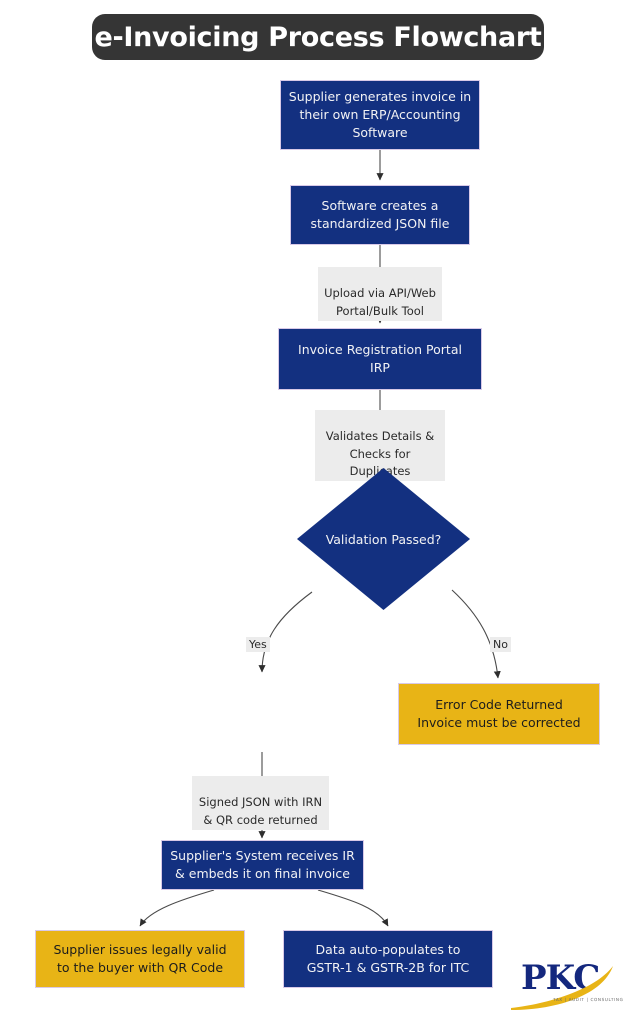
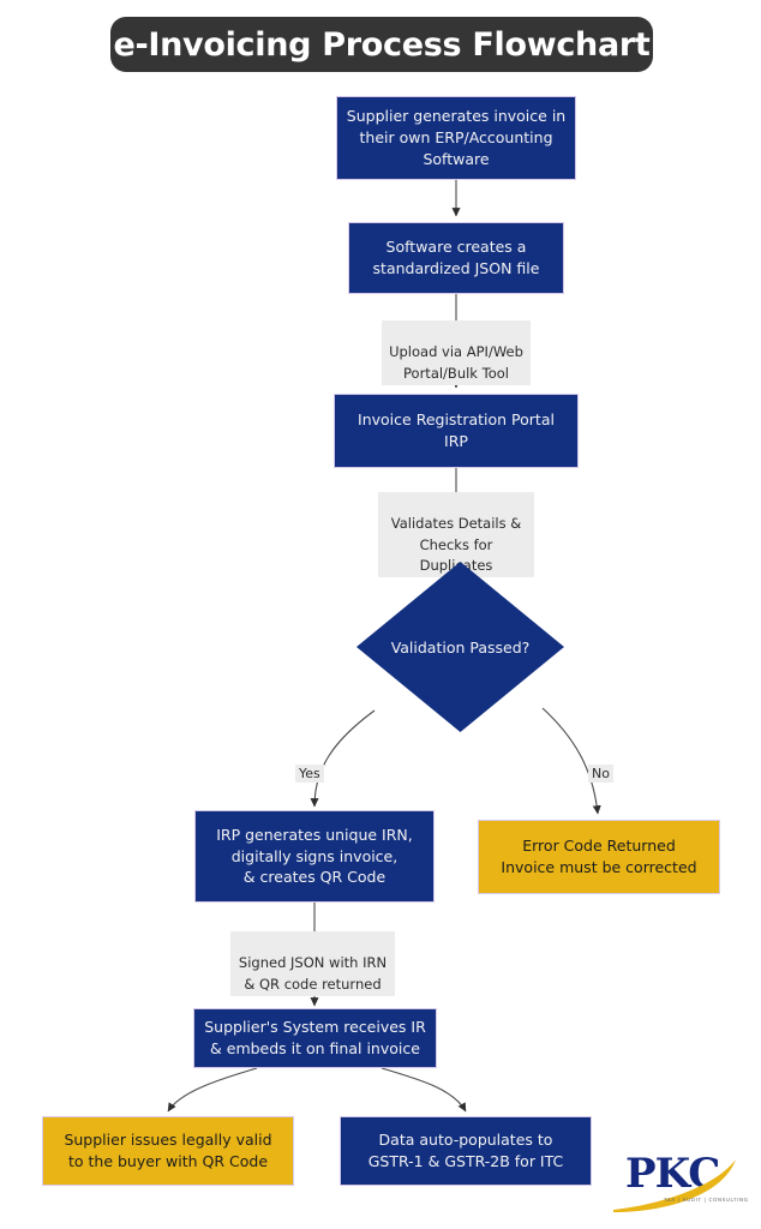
  e-Invoicing Process Flowchart
  Supplier generates invoice in
  their own ERP/Accounting
  Software
  Software creates a
  standardized JSON file
  Upload via API/Web
  Portal/Bulk Tool
  Invoice Registration Portal
  IRP
  Validates Details &
  Checks for Dupliates
  Validation Passed?
  Yes
  No
+ IRP generates unique IRN,
+ digitally signs invoice,
+ & creates QR Code
  Error Code Returned
  Invoice must be corrected
  Signed JSON with IRN
  & QR code returned
  Supplier's System receives IR
  & embeds it on final invoice
  Supplier issues legally valid
  to the buyer with QR Code
  Data auto-populates to
  GSTR-1 & GSTR-2B for ITC
  PKC
